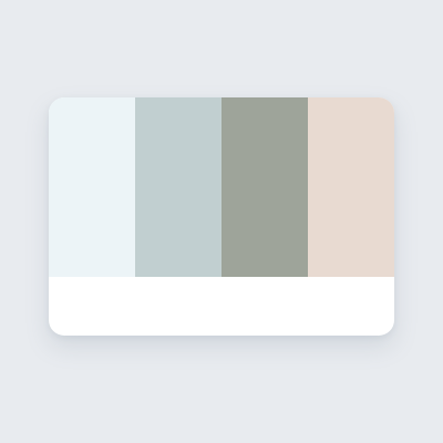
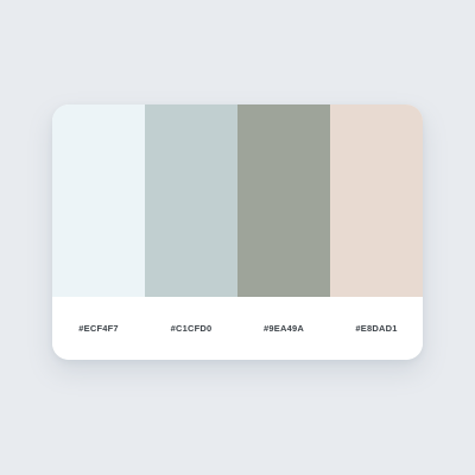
+ #ECF4F7
+ #C1CFD0
+ #9EA49A
+ #E8DAD1
